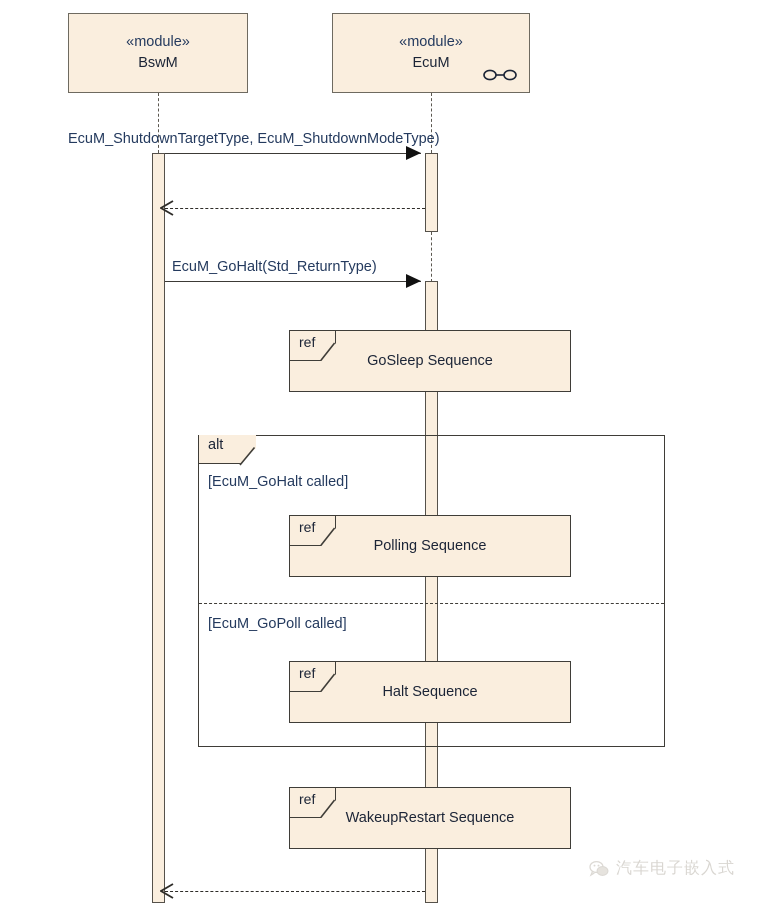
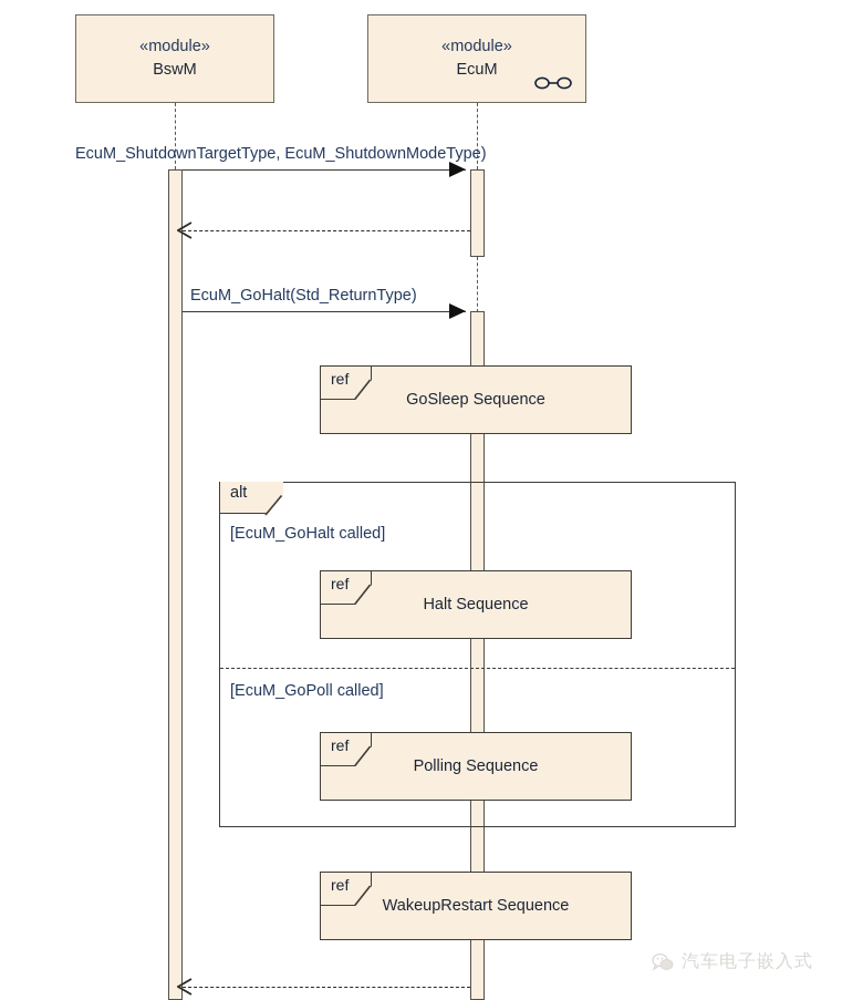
  «module»
  BswM
  «module»
  EcuM
  EcuM_ShutdownTargetType, EcuM_ShutdownModeType)
  EcuM_GoHalt(Std_ReturnType)
  ref
  GoSleep Sequence
  alt
  [EcuM_GoHalt called]
  ref
- Polling Sequence
+ Halt Sequence
  [EcuM_GoPoll called]
  ref
- Halt Sequence
+ Polling Sequence
  ref
  WakeupRestart Sequence
  汽车电子嵌入式
